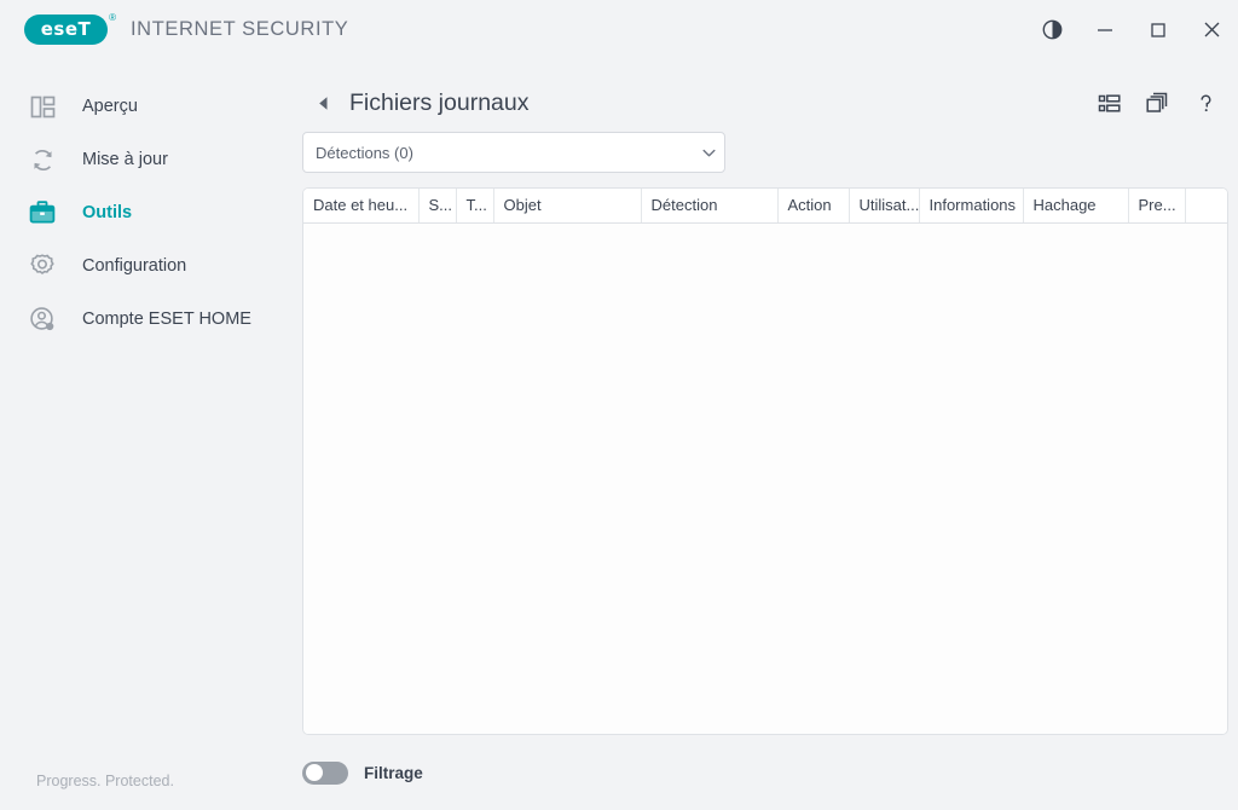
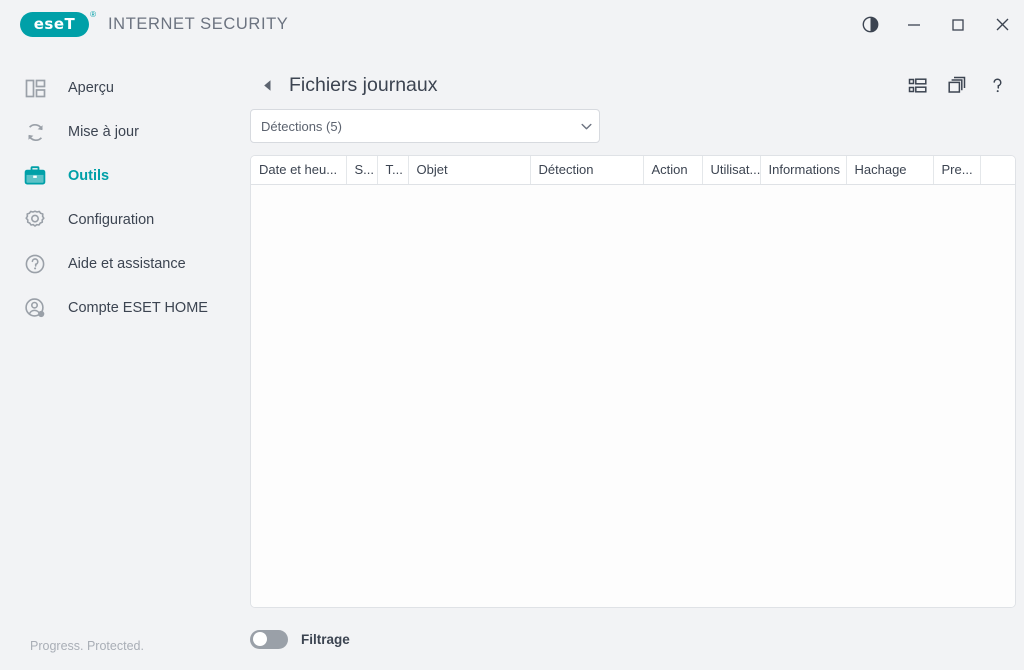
  eseT
  ®
  INTERNET SECURITY
  Aperçu
  Mise à jour
  Outils
  Configuration
+ Aide et assistance
  Compte ESET HOME
  Progress. Protected.
  Fichiers journaux
- Détections (0)
+ Détections (5)
  Date et heu...	S...	T...	Objet	Détection	Action	Utilisat...	Informations	Hachage	Pre...
  Filtrage
